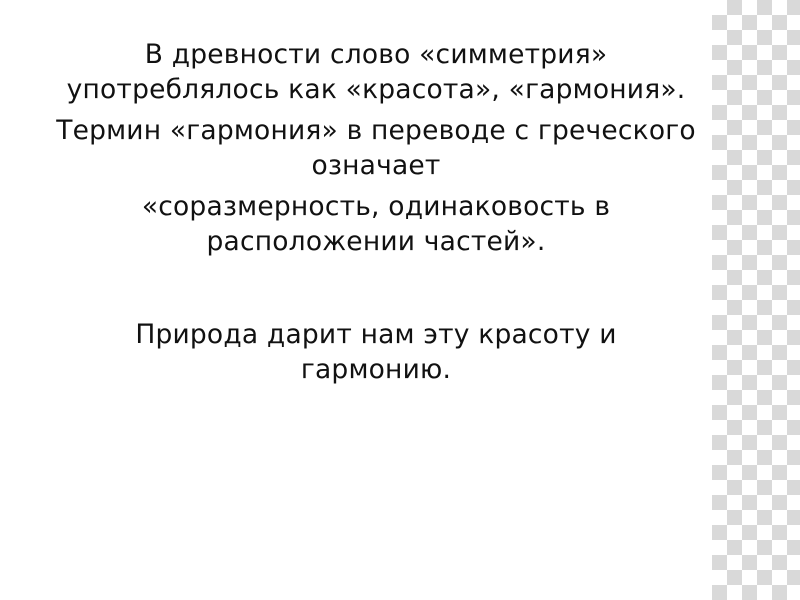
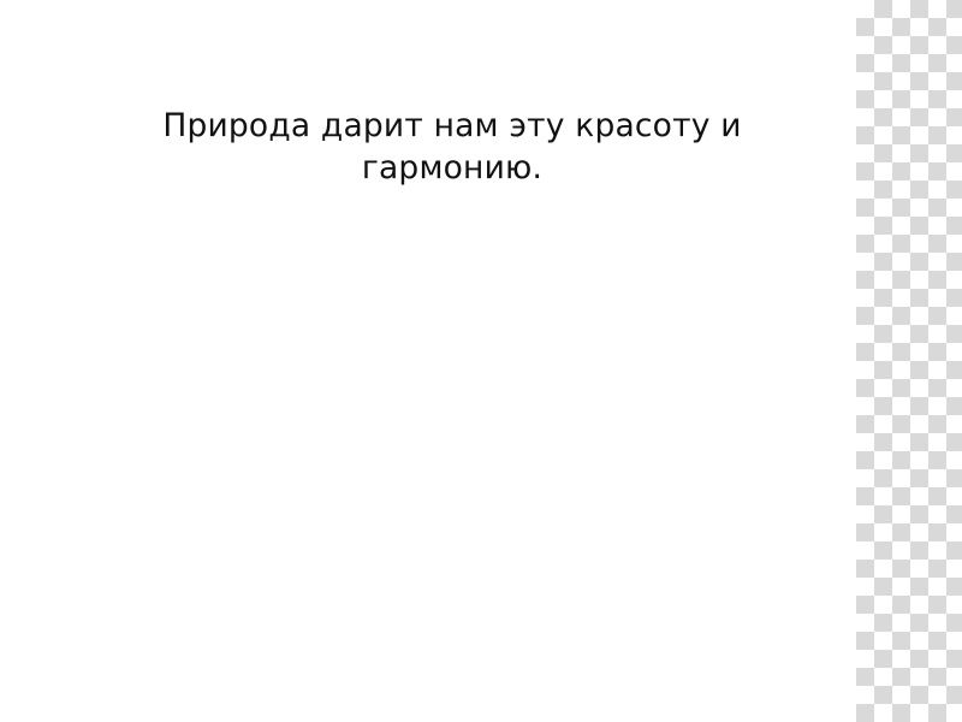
- В древности слово «симметрия» употреблялось как «красота», «гармония».
- Термин «гармония» в переводе с греческого означает
- «соразмерность, одинаковость в расположении частей».
  Природа дарит нам эту красоту и гармонию.
